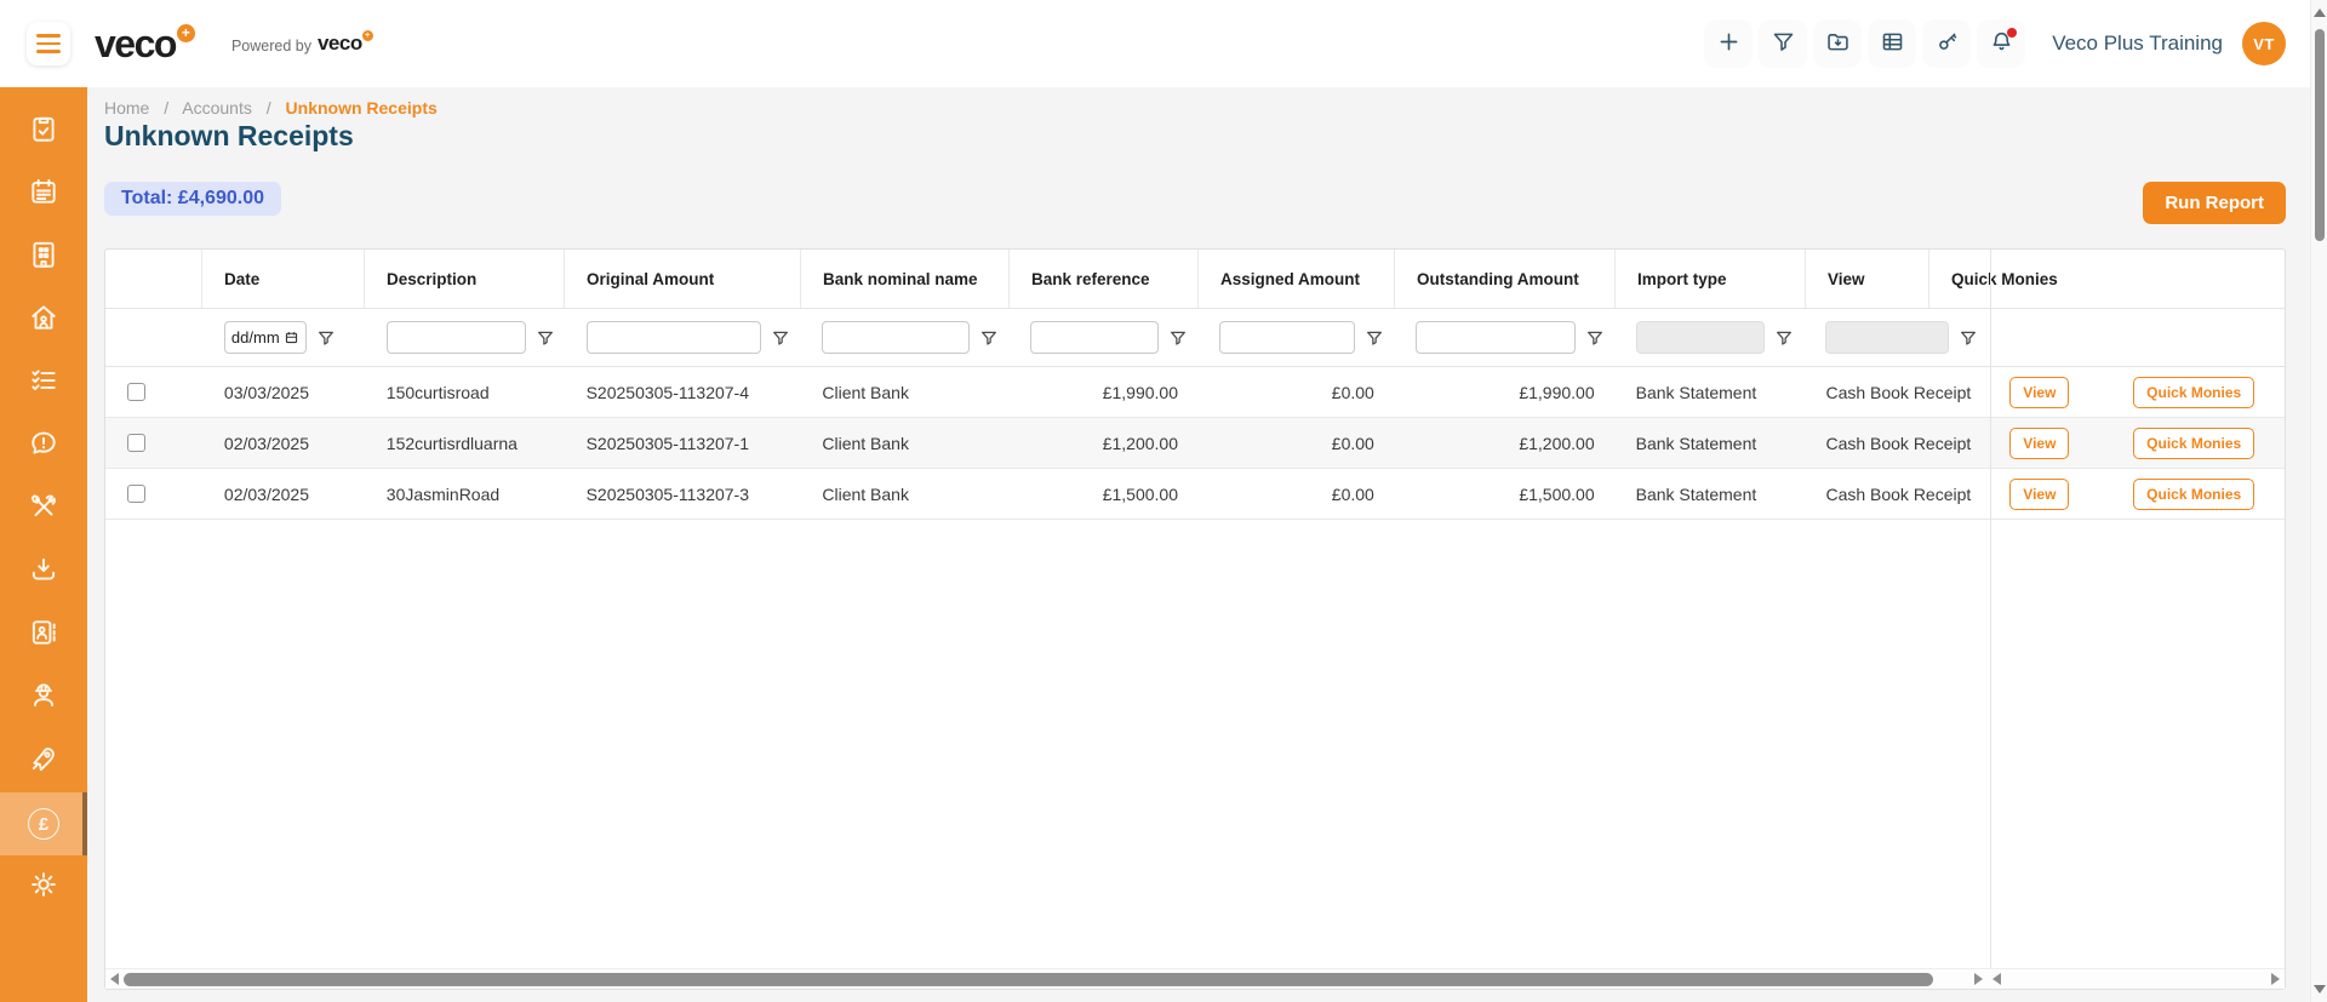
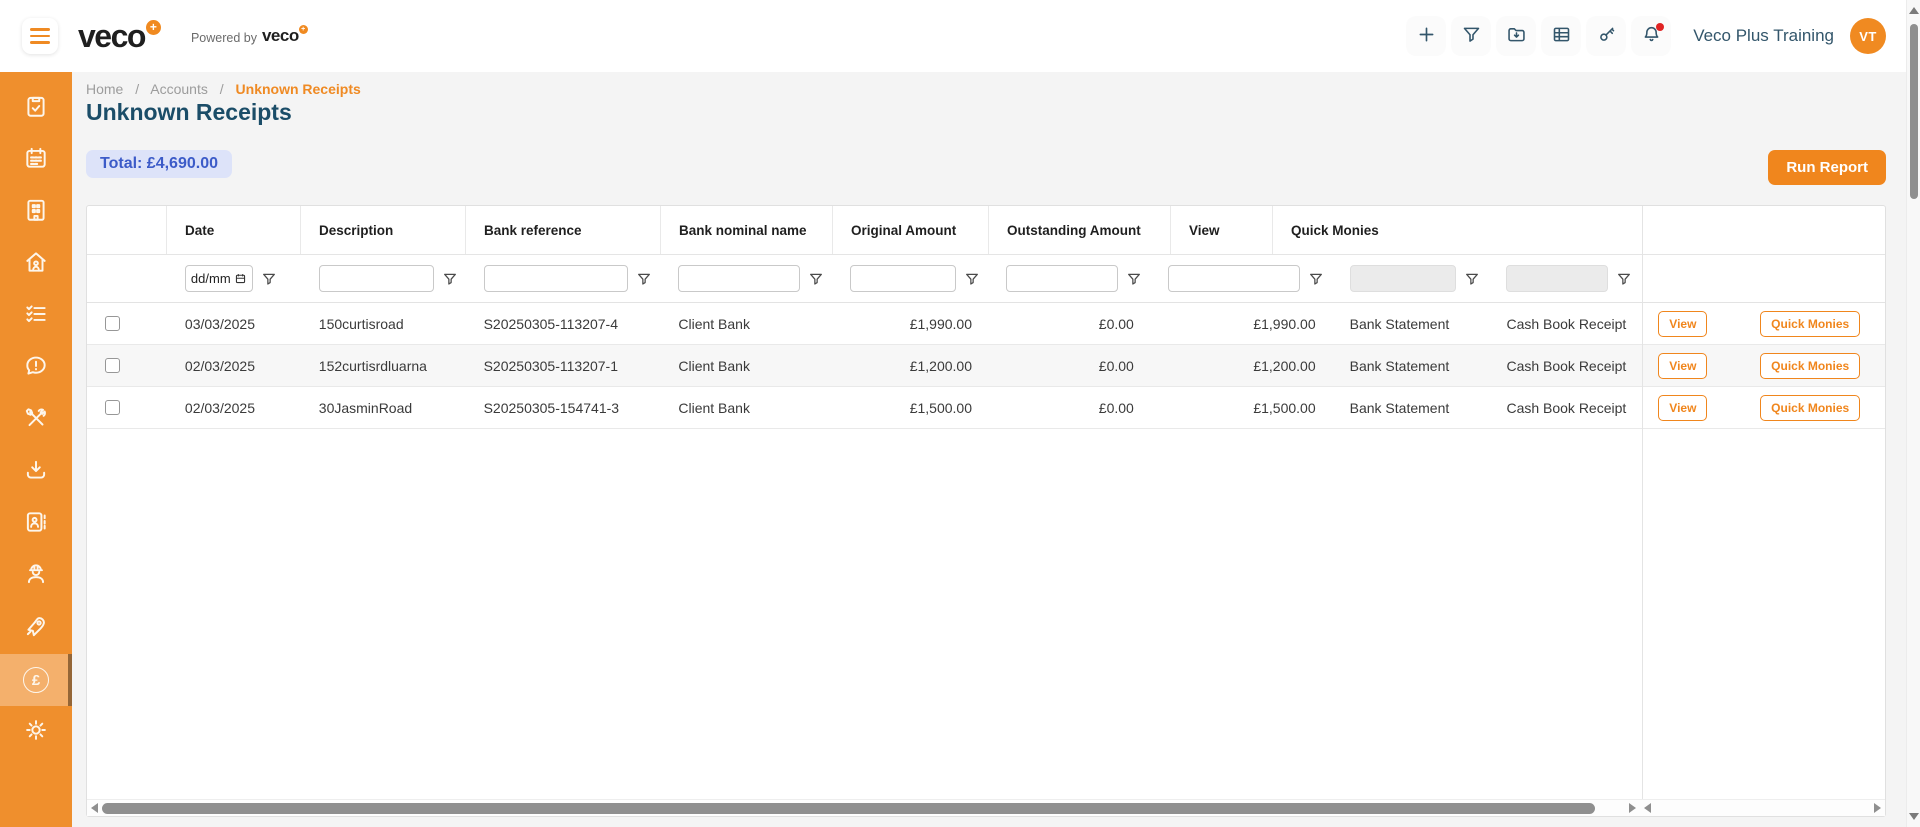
  veco
  +
  Powered by
  veco
  Veco Plus Training
  VT
  £
  Home / Accounts / Unknown Receipts
  Unknown Receipts
  Total: £4,690.00
  Run Report
  Date
  Description
- Original Amount
+ Bank reference
  Bank nominal name
- Bank reference
+ Original Amount
- Assigned Amount
  Outstanding Amount
- Import type
  View
  Quick Monies
  dd/mm
  03/03/2025
  150curtisroad
  S20250305-113207-4
  Client Bank
  £1,990.00
  £0.00
  £1,990.00
  Bank Statement
  Cash Book Receipt
  View
  Quick Monies
  02/03/2025
  152curtisrdluarna
  S20250305-113207-1
  Client Bank
  £1,200.00
  £0.00
  £1,200.00
  Bank Statement
  Cash Book Receipt
  View
  Quick Monies
  02/03/2025
  30JasminRoad
- S20250305-113207-3
+ S20250305-154741-3
  Client Bank
  £1,500.00
  £0.00
  £1,500.00
  Bank Statement
  Cash Book Receipt
  View
  Quick Monies
